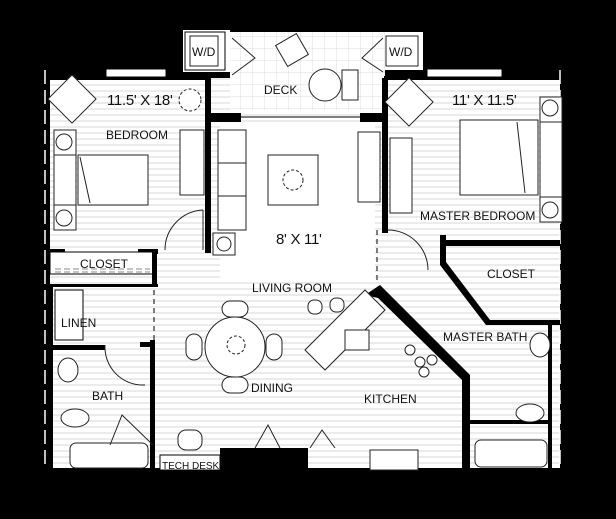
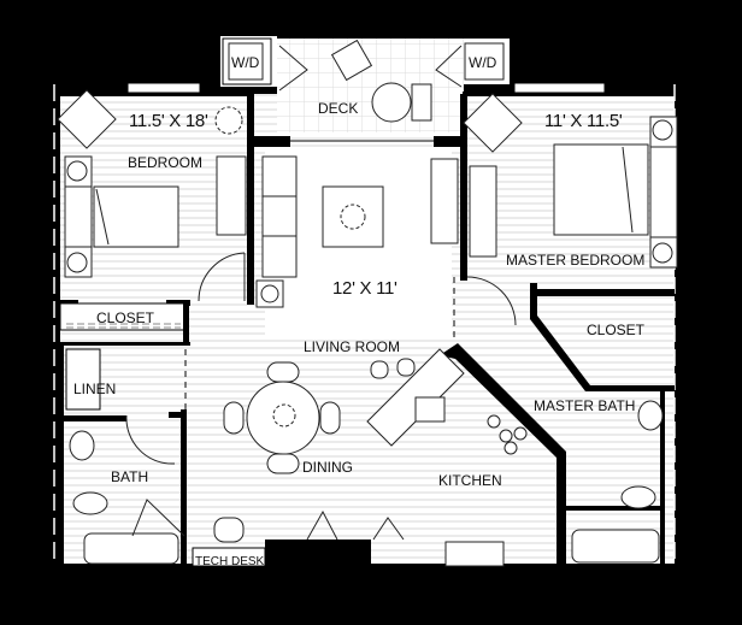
  W/D
  DECK
  W/D
  11.5' X 18'
  BEDROOM
  11' X 11.5'
  MASTER BEDROOM
- 8' X 11'
+ 12' X 11'
  LIVING ROOM
  CLOSET
  CLOSET
  LINEN
  MASTER BATH
  DINING
  BATH
  KITCHEN
  TECH DESK
